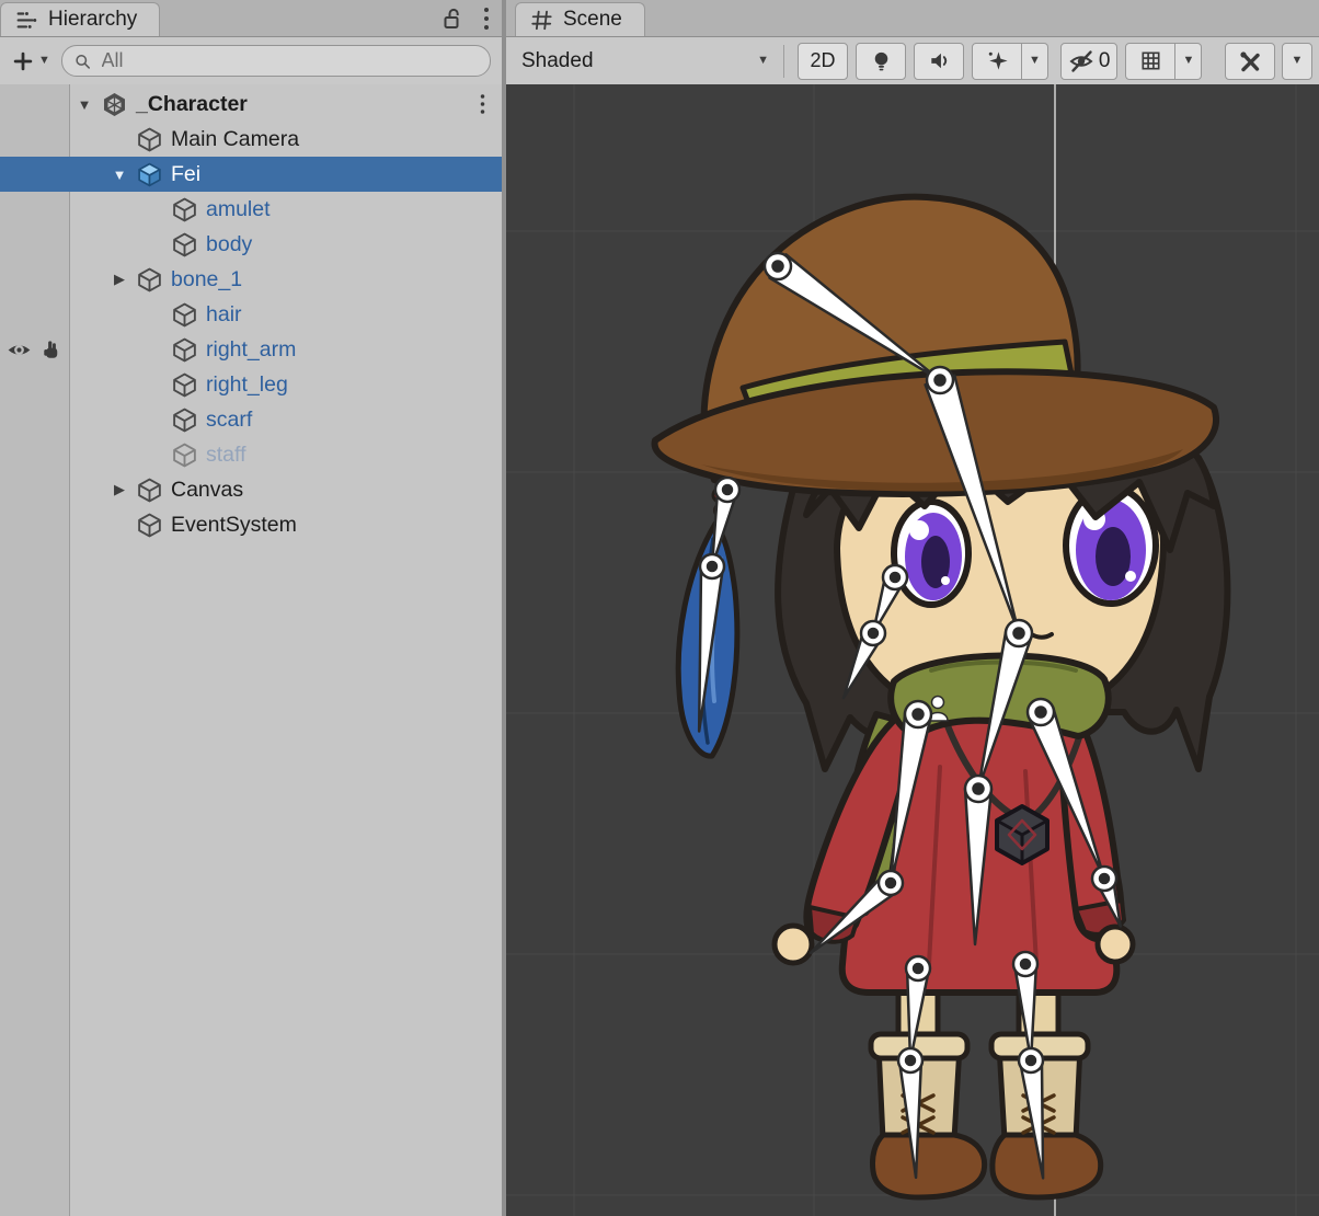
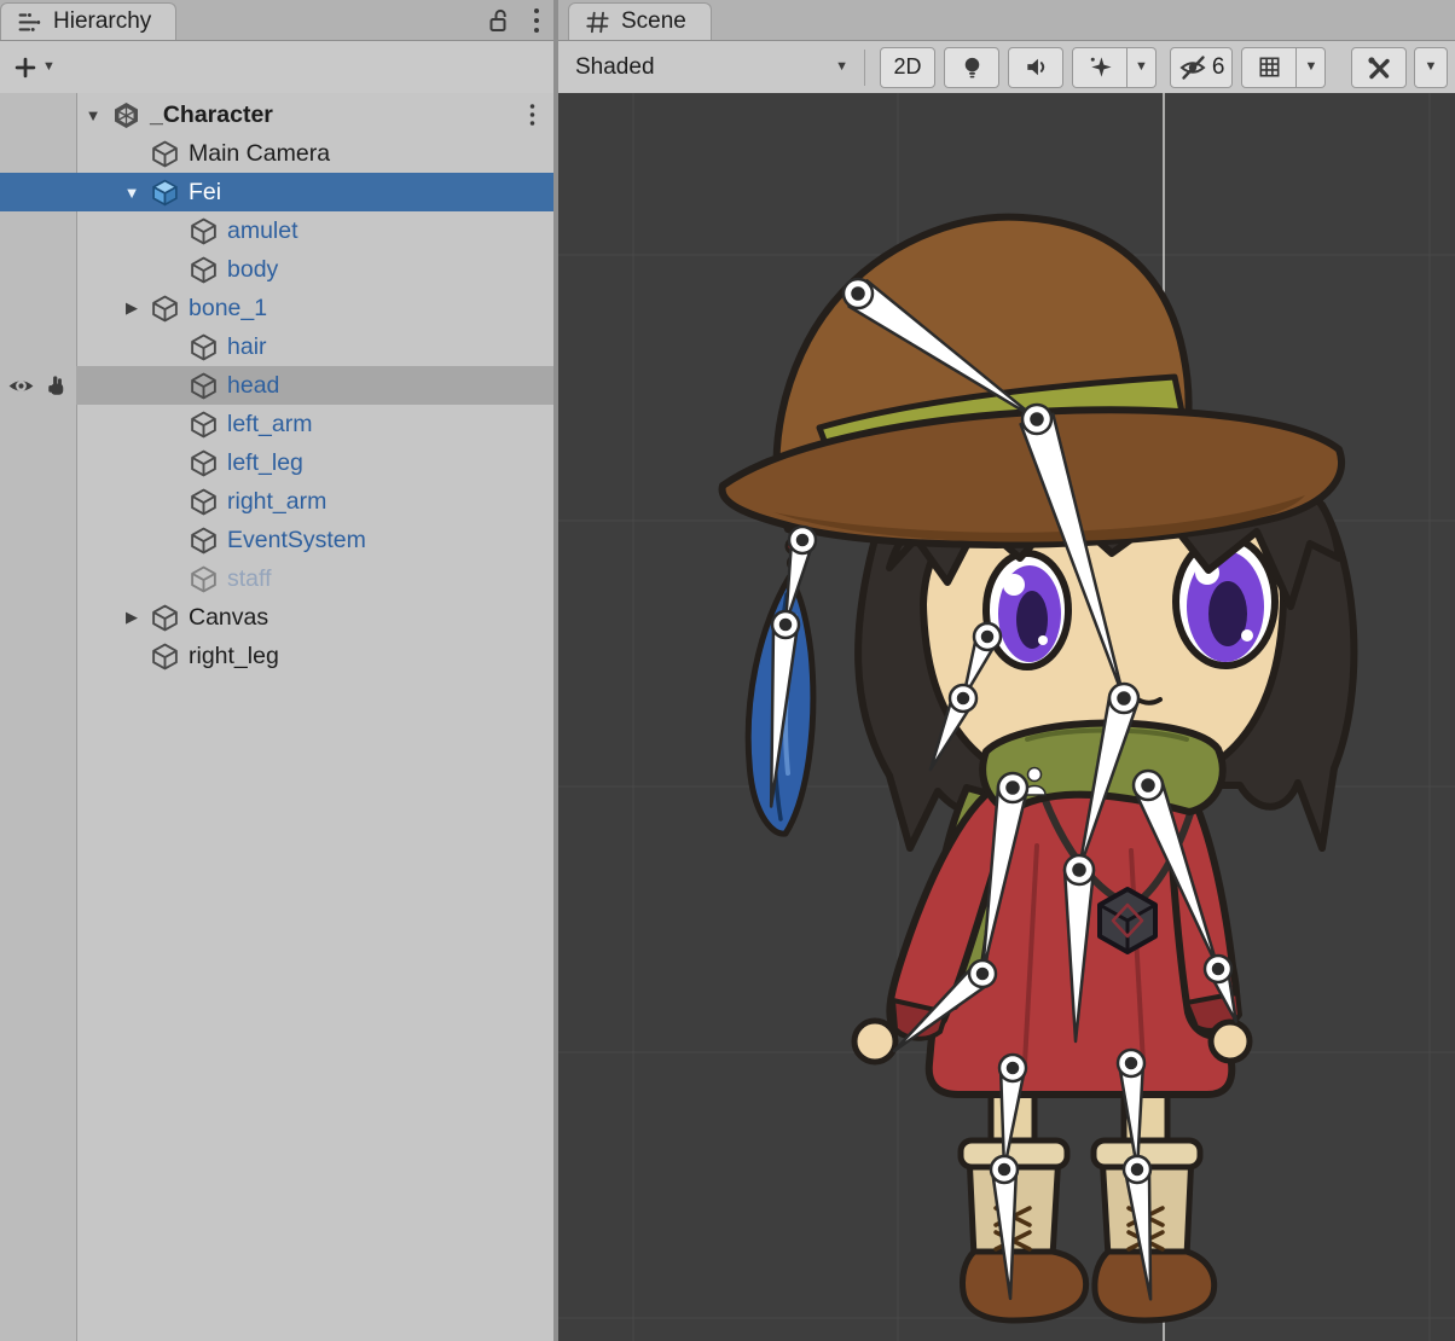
  Hierarchy
  ▼
- All
  ▼
  _Character
  Main Camera
  ▼
  Fei
  amulet
  body
  ▶
  bone_1
  hair
+ head
+ left_arm
+ left_leg
  right_arm
- right_leg
+ EventSystem
- scarf
  staff
  ▶
  Canvas
- EventSystem
+ right_leg
  Scene
  Shaded
  ▼
  2D
  ▼
- 0
+ 6
  ▼
  ▼
